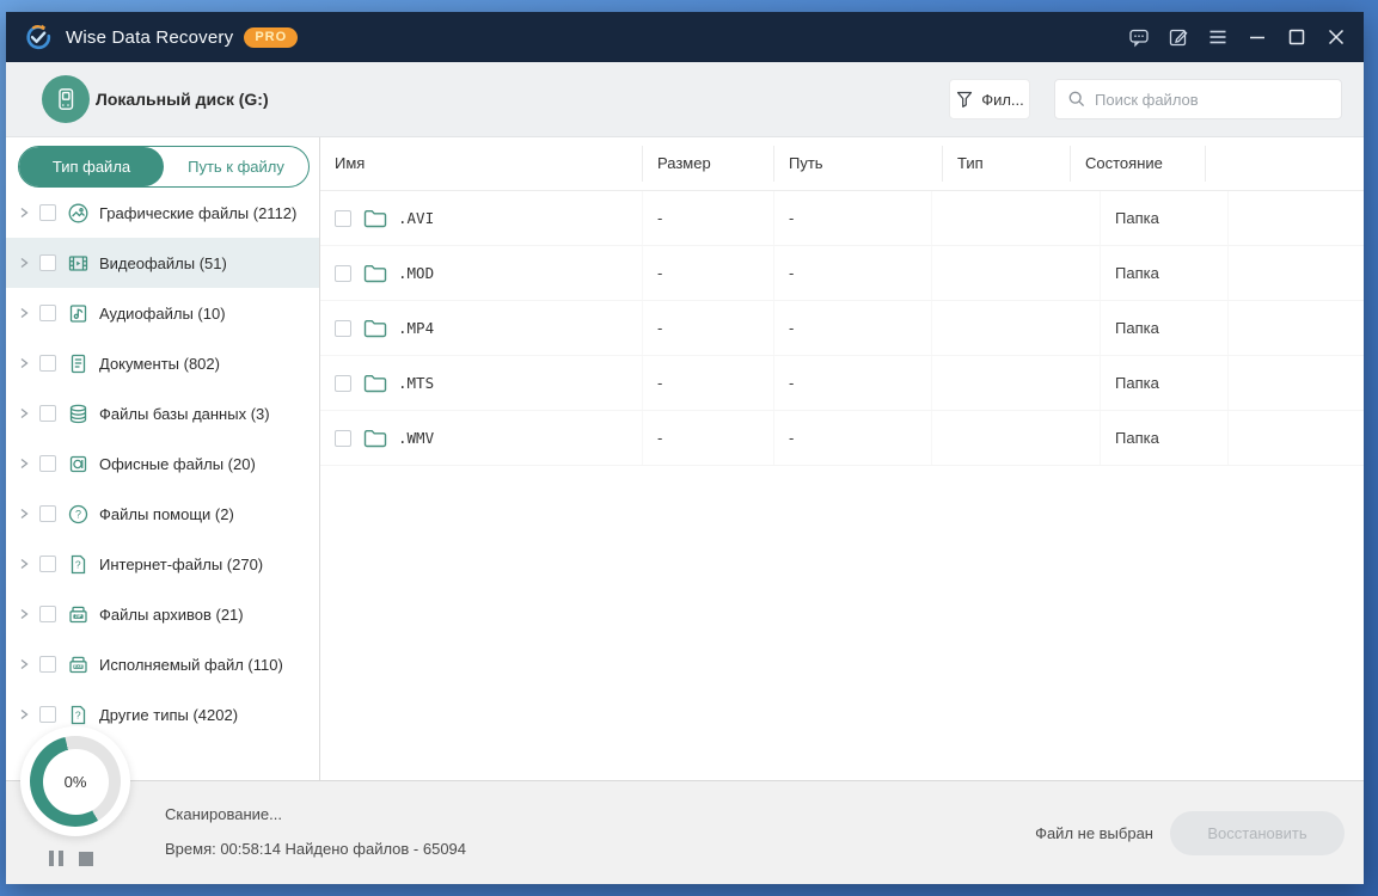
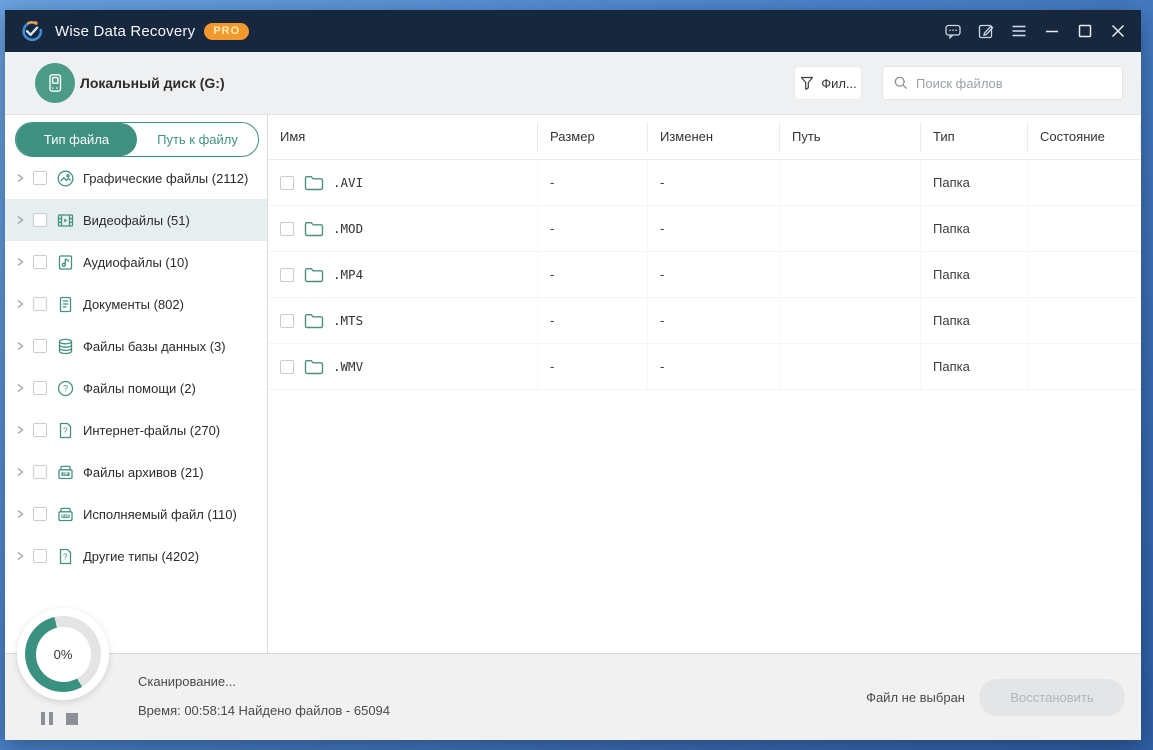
  Wise Data Recovery
  PRO
  Локальный диск (G:)
  Фил...
  Поиск файлов
  Тип файла
  Путь к файлу
  Графические файлы (2112)
  Видеофайлы (51)
  Аудиофайлы (10)
  Документы (802)
  Файлы базы данных (3)
- Офисные файлы (20)
  ?
  Файлы помощи (2)
  ?
  Интернет-файлы (270)
  Файлы архивов (21)
  Исполняемый файл (110)
  ?
  Другие типы (4202)
  Имя
  Размер
+ Изменен
  Путь
  Тип
  Состояние
  .AVI
  -
  -
  Папка
  .MOD
  -
  -
  Папка
  .MP4
  -
  -
  Папка
  .MTS
  -
  -
  Папка
  .WMV
  -
  -
  Папка
  0%
  Сканирование...
  Время: 00:58:14 Найдено файлов - 65094
  Файл не выбран
  Восстановить
